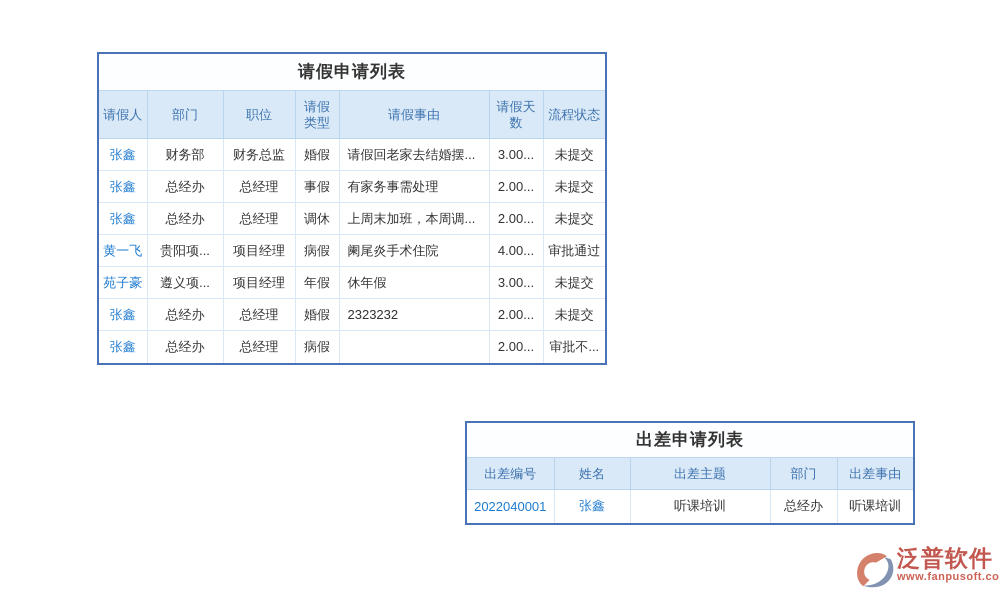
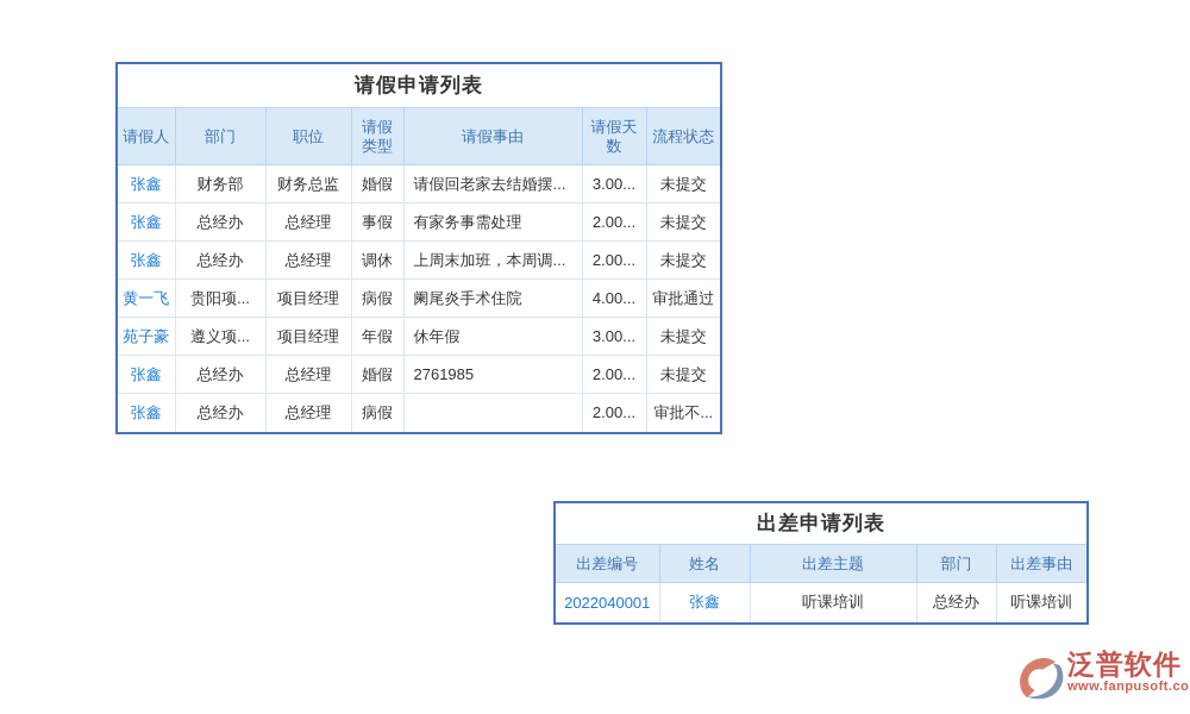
  请假申请列表
  请假人	部门	职位	请假类型	请假事由	请假天数	流程状态
  张鑫	财务部	财务总监	婚假	请假回老家去结婚摆...	3.00...	未提交
  张鑫	总经办	总经理	事假	有家务事需处理	2.00...	未提交
  张鑫	总经办	总经理	调休	上周末加班，本周调...	2.00...	未提交
  黄一飞	贵阳项...	项目经理	病假	阑尾炎手术住院	4.00...	审批通过
  苑子豪	遵义项...	项目经理	年假	休年假	3.00...	未提交
- 张鑫	总经办	总经理	婚假	2323232	2.00...	未提交
+ 张鑫	总经办	总经理	婚假	2761985	2.00...	未提交
  张鑫	总经办	总经理	病假		2.00...	审批不...
  出差申请列表
  出差编号	姓名	出差主题	部门	出差事由
  2022040001	张鑫	听课培训	总经办	听课培训
  泛普软件
  www.fanpusoft.co
